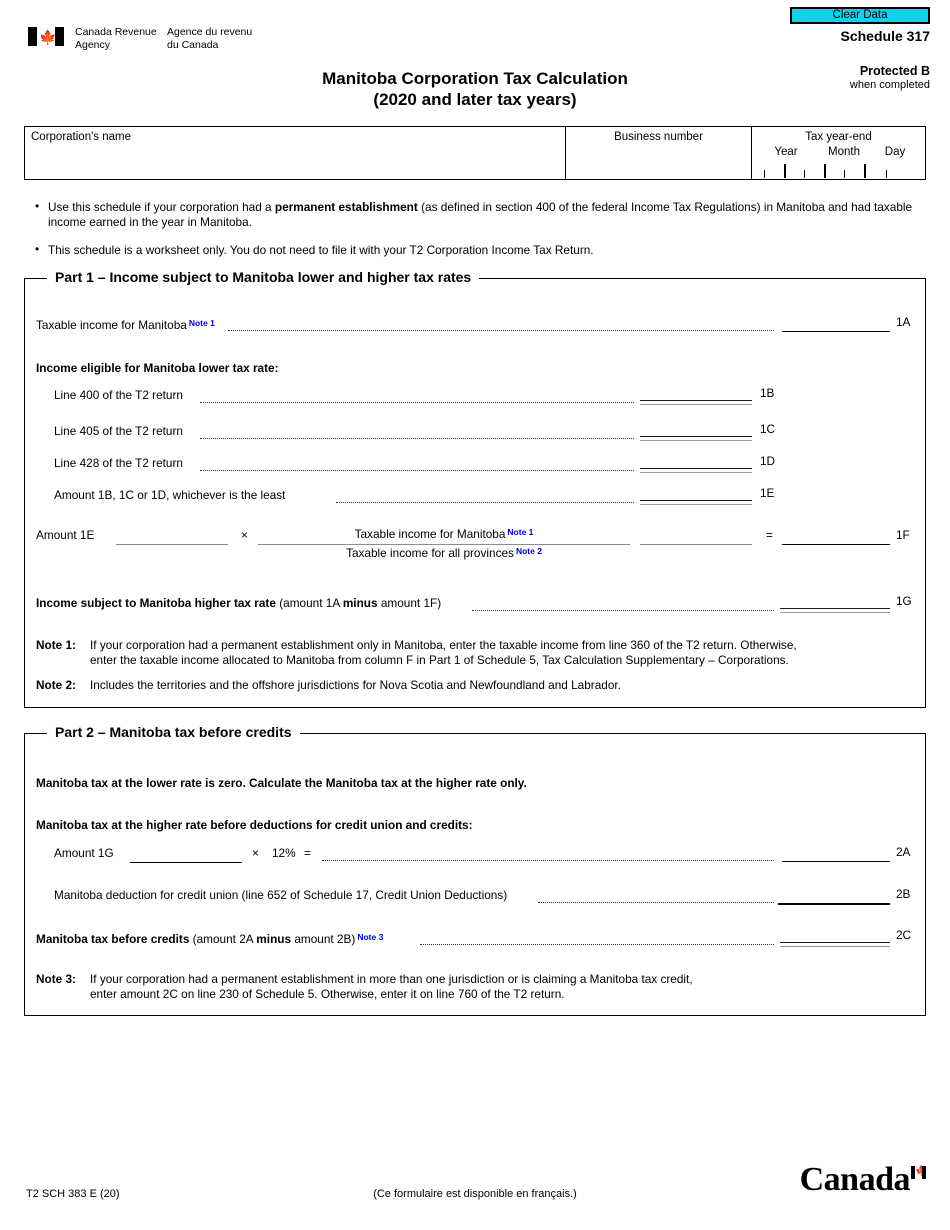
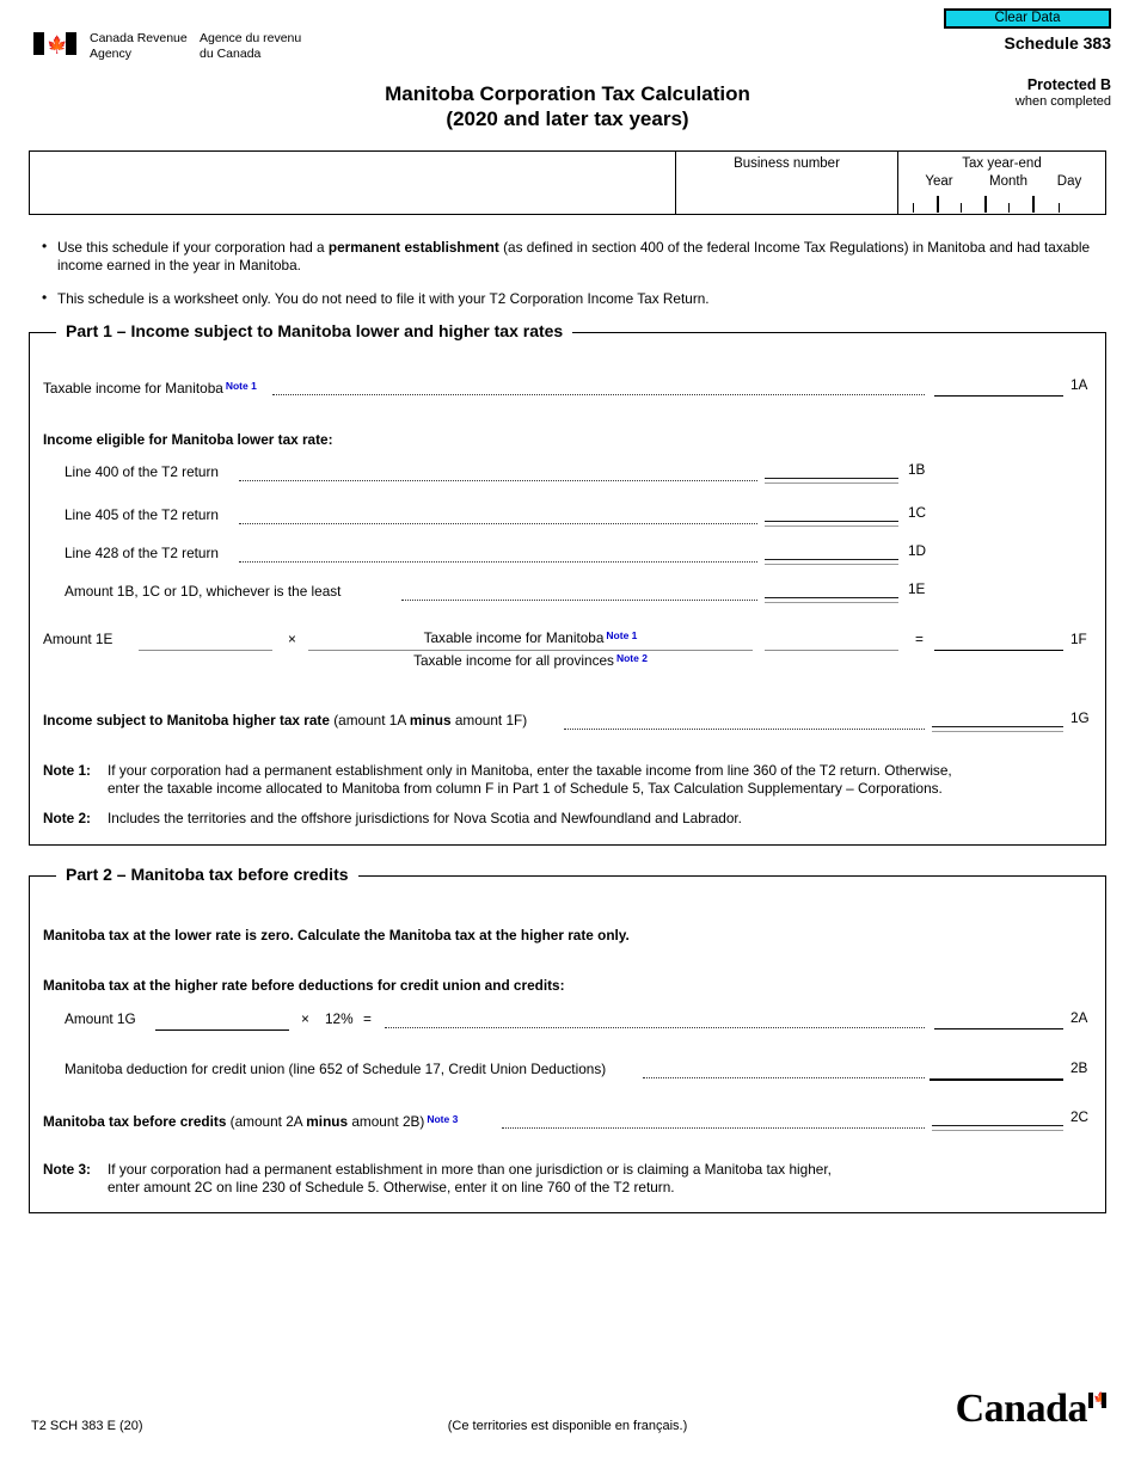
  Clear Data
  🍁
  Canada Revenue
  Agency
  Agence du revenu
  du Canada
- Schedule 317
+ Schedule 383
  Protected B
  when completed
  Manitoba Corporation Tax Calculation
  (2020 and later tax years)
- Corporation's name
  Business number
  Tax year-end
  Year
  Month
  Day
  Use this schedule if your corporation had a permanent establishment (as defined in section 400 of the federal Income Tax Regulations) in Manitoba and had taxable income earned in the year in Manitoba.
  This schedule is a worksheet only. You do not need to file it with your T2 Corporation Income Tax Return.
  Part 1 – Income subject to Manitoba lower and higher tax rates
  Taxable income for Manitoba Note 1
  1A
  Income eligible for Manitoba lower tax rate:
  Line 400 of the T2 return
  1B
  Line 405 of the T2 return
  1C
  Line 428 of the T2 return
  1D
  Amount 1B, 1C or 1D, whichever is the least
  1E
  Amount 1E
  ×
  Taxable income for Manitoba Note 1
  Taxable income for all provinces Note 2
  =
  1F
  Income subject to Manitoba higher tax rate (amount 1A minus amount 1F)
  1G
  Note 1:
  If your corporation had a permanent establishment only in Manitoba, enter the taxable income from line 360 of the T2 return. Otherwise,
  enter the taxable income allocated to Manitoba from column F in Part 1 of Schedule 5, Tax Calculation Supplementary – Corporations.
  Note 2:
  Includes the territories and the offshore jurisdictions for Nova Scotia and Newfoundland and Labrador.
  Part 2 – Manitoba tax before credits
  Manitoba tax at the lower rate is zero. Calculate the Manitoba tax at the higher rate only.
  Manitoba tax at the higher rate before deductions for credit union and credits:
  Amount 1G
  ×
  12%
  =
  2A
  Manitoba deduction for credit union (line 652 of Schedule 17, Credit Union Deductions)
  2B
  Manitoba tax before credits (amount 2A minus amount 2B) Note 3
  2C
  Note 3:
- If your corporation had a permanent establishment in more than one jurisdiction or is claiming a Manitoba tax credit,
+ If your corporation had a permanent establishment in more than one jurisdiction or is claiming a Manitoba tax higher,
  enter amount 2C on line 230 of Schedule 5. Otherwise, enter it on line 760 of the T2 return.
  T2 SCH 383 E (20)
- (Ce formulaire est disponible en français.)
+ (Ce territories est disponible en français.)
  Canada
  🍁
